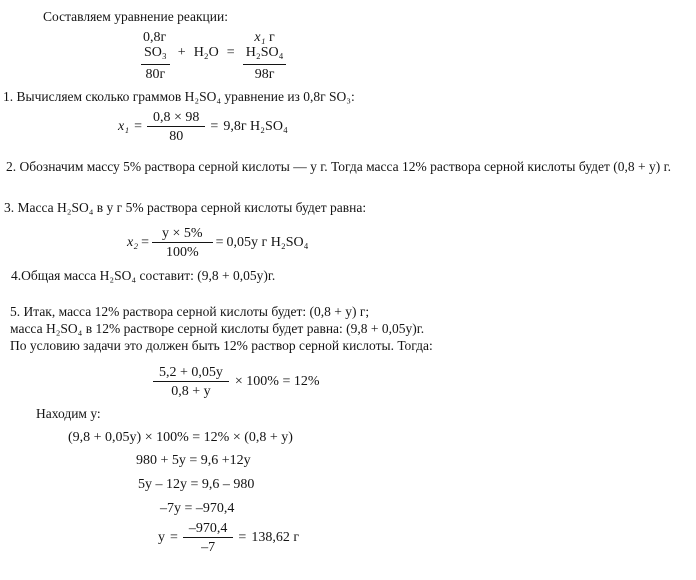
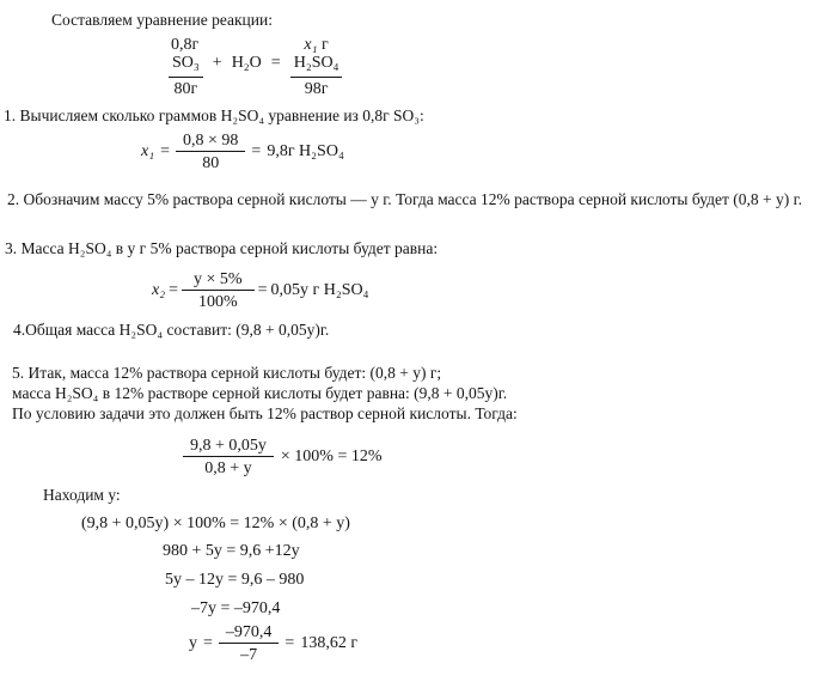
  Составляем уравнение реакции:
  0,8г
  SO₃
  80г
  +
  H₂O
  =
  x₁ г
  H₂SO₄
  98г
  1. Вычисляем сколько граммов H₂SO₄ уравнение из 0,8г SO₃:
  x₁
  =
  0,8 × 98
  80
  =
  9,8г H₂SO₄
  2. Обозначим массу 5% раствора серной кислоты — у г. Тогда масса 12% раствора серной кислоты будет (0,8 + y) г.
  3. Масса H₂SO₄ в у г 5% раствора серной кислоты будет равна:
  x₂
  =
  y × 5%
  100%
  =
  0,05y г H₂SO₄
  4.Общая масса H₂SO₄ составит: (9,8 + 0,05y)г.
  5. Итак, масса 12% раствора серной кислоты будет: (0,8 + y) г;
  масса H₂SO₄ в 12% растворе серной кислоты будет равна: (9,8 + 0,05y)г.
  По условию задачи это должен быть 12% раствор серной кислоты. Тогда:
- 5,2 + 0,05y
+ 9,8 + 0,05y
  0,8 + y
  × 100% = 12%
  Находим у:
  (9,8 + 0,05y) × 100% = 12% × (0,8 + y)
  980 + 5y = 9,6 +12y
  5y – 12y = 9,6 – 980
  –7y = –970,4
  y
  =
  –970,4
  –7
  =
  138,62 г
